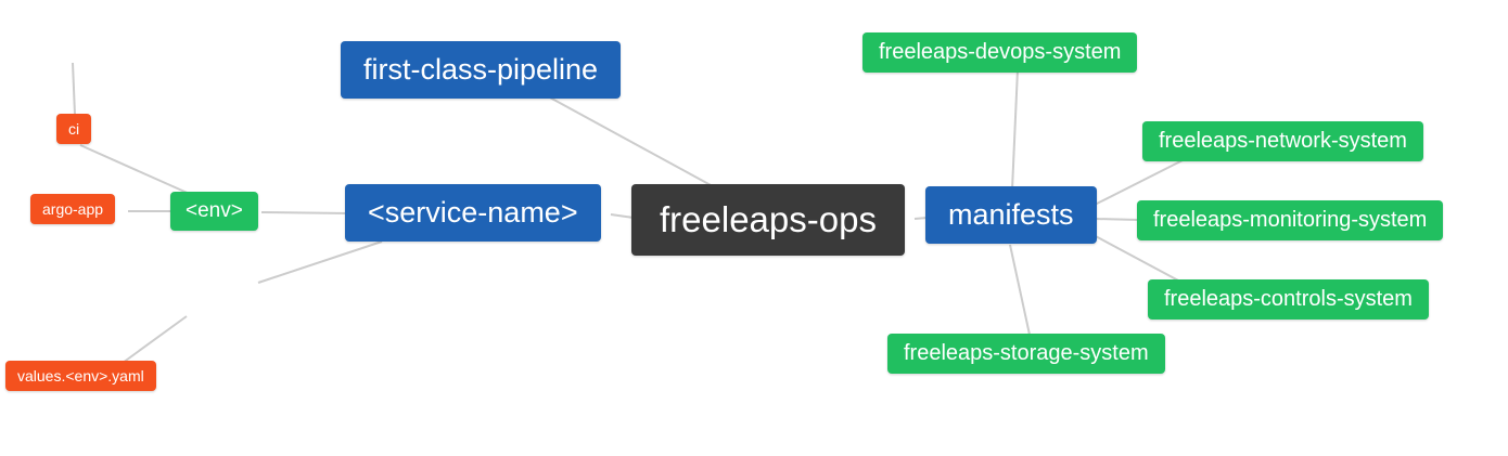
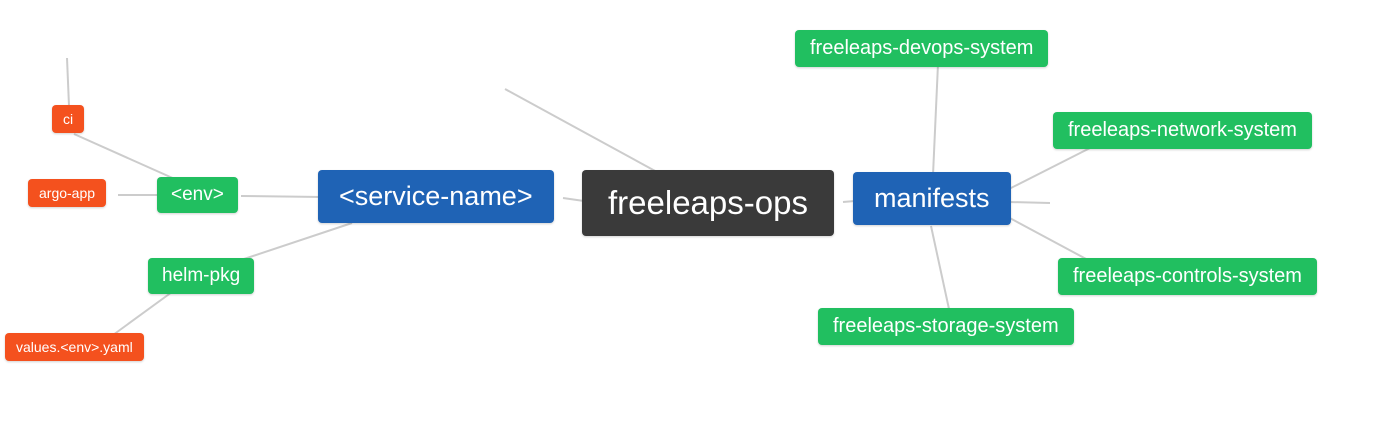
  ci
  argo-app
  <env>
+ helm-pkg
  values.<env>.yaml
- first-class-pipeline
  <service-name>
  freeleaps-ops
  manifests
  freeleaps-devops-system
  freeleaps-network-system
- freeleaps-monitoring-system
  freeleaps-controls-system
  freeleaps-storage-system
